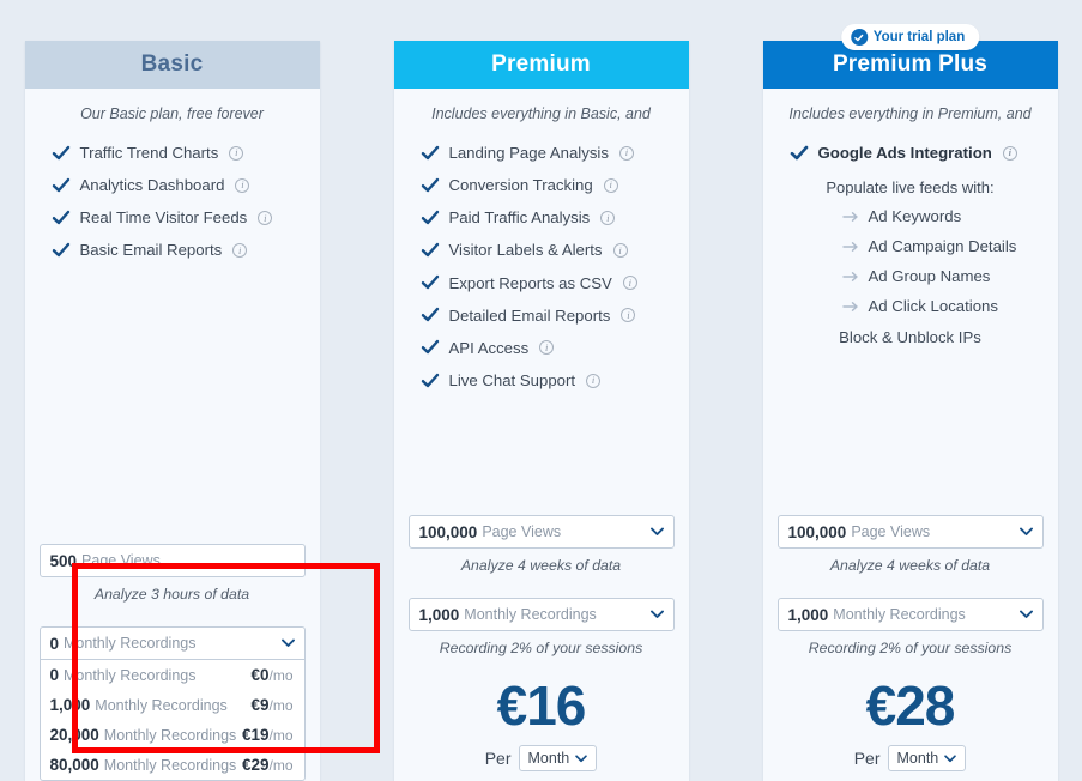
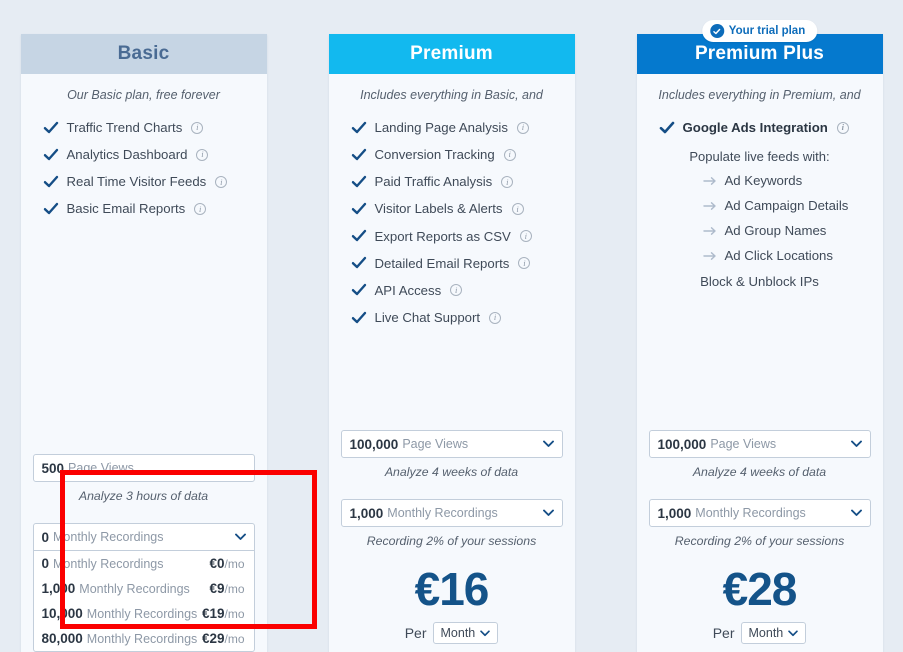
  Basic
  Our Basic plan, free forever
  Traffic Trend Charts
  i
  Analytics Dashboard
  i
  Real Time Visitor Feeds
  i
  Basic Email Reports
  i
  500
  Page Views
  Analyze 3 hours of data
  0
  Monthly Recordings
  0 Monthly Recordings
  €0/mo
  1,000 Monthly Recordings
  €9/mo
- 20,000 Monthly Recordings
+ 10,000 Monthly Recordings
  €19/mo
  80,000 Monthly Recordings
  €29/mo
  Premium
  Includes everything in Basic, and
  Landing Page Analysis
  i
  Conversion Tracking
  i
  Paid Traffic Analysis
  i
  Visitor Labels & Alerts
  i
  Export Reports as CSV
  i
  Detailed Email Reports
  i
  API Access
  i
  Live Chat Support
  i
  100,000
  Page Views
  Analyze 4 weeks of data
  1,000
  Monthly Recordings
  Recording 2% of your sessions
  €16
  Per
  Month
  Your trial plan
  Premium Plus
  Includes everything in Premium, and
  Google Ads Integration
  i
  Populate live feeds with:
  Ad Keywords
  Ad Campaign Details
  Ad Group Names
  Ad Click Locations
  Block & Unblock IPs
  100,000
  Page Views
  Analyze 4 weeks of data
  1,000
  Monthly Recordings
  Recording 2% of your sessions
  €28
  Per
  Month
